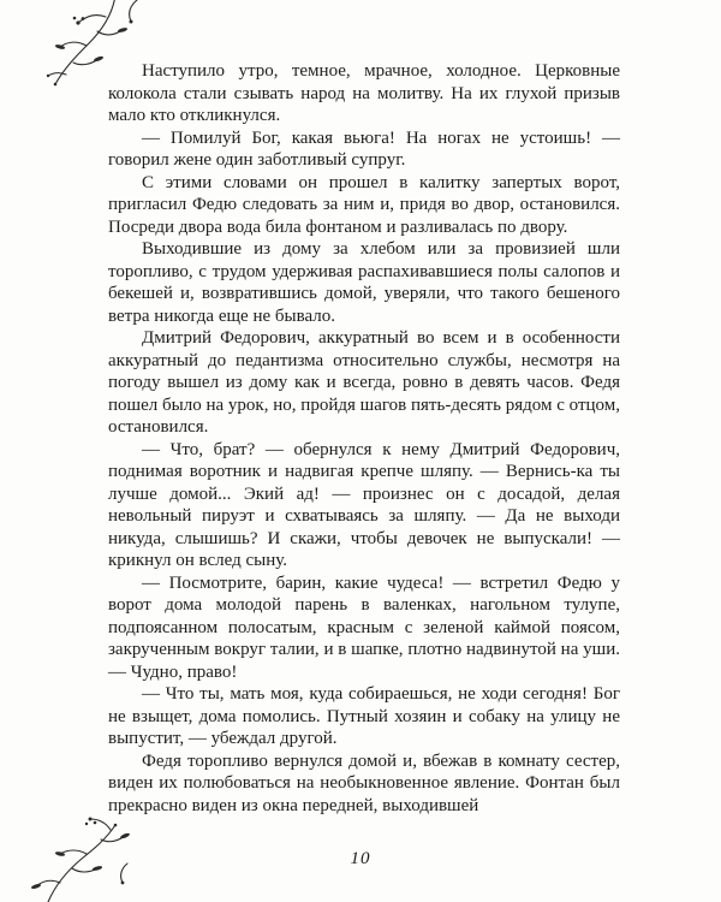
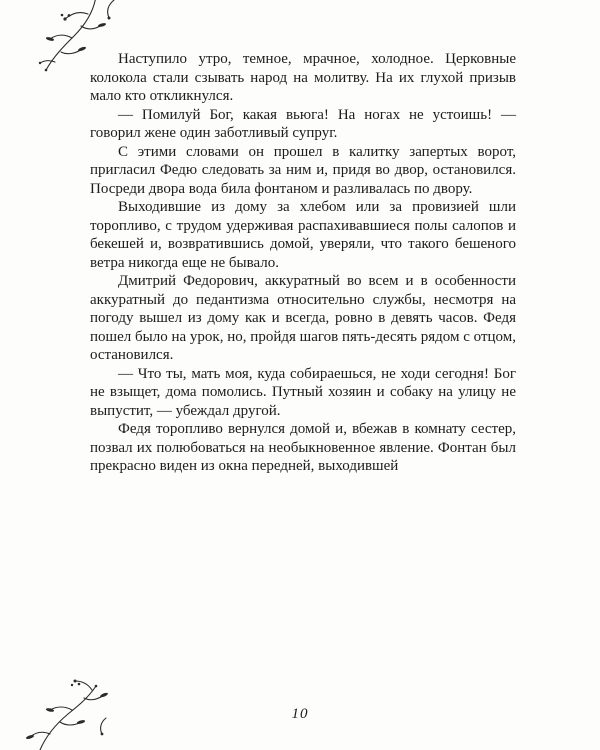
  Наступило утро, темное, мрачное, холодное. Церковные колокола стали сзывать народ на молитву. На их глухой призыв мало кто откликнулся.
  — Помилуй Бог, какая вьюга! На ногах не устоишь! — говорил жене один заботливый супруг.
  С этими словами он прошел в калитку запертых ворот, пригласил Федю следовать за ним и, придя во двор, остановился. Посреди двора вода била фонтаном и разливалась по двору.
  Выходившие из дому за хлебом или за провизией шли торопливо, с трудом удерживая распахивавшиеся полы салопов и бекешей и, возвратившись домой, уверяли, что такого бешеного ветра никогда еще не бывало.
  Дмитрий Федорович, аккуратный во всем и в особенности аккуратный до педантизма относительно службы, несмотря на погоду вышел из дому как и всегда, ровно в девять часов. Федя пошел было на урок, но, пройдя шагов пять-десять рядом с отцом, остановился.
- — Что, брат? — обернулся к нему Дмитрий Федорович, поднимая воротник и надвигая крепче шляпу. — Вернись-ка ты лучше домой... Экий ад! — произнес он с досадой, делая невольный пируэт и схватываясь за шляпу. — Да не выходи никуда, слышишь? И скажи, чтобы девочек не выпускали! — крикнул он вслед сыну.
- — Посмотрите, барин, какие чудеса! — встретил Федю у ворот дома молодой парень в валенках, нагольном тулупе, подпоясанном полосатым, красным с зеленой каймой поясом, закрученным вокруг талии, и в шапке, плотно надвинутой на уши. — Чудно, право!
  — Что ты, мать моя, куда собираешься, не ходи сегодня! Бог не взыщет, дома помолись. Путный хозяин и собаку на улицу не выпустит, — убеждал другой.
- Федя торопливо вернулся домой и, вбежав в комнату сестер, виден их полюбоваться на необыкновенное явление. Фонтан был прекрасно виден из окна передней, выходившей
+ Федя торопливо вернулся домой и, вбежав в комнату сестер, позвал их полюбоваться на необыкновенное явление. Фонтан был прекрасно виден из окна передней, выходившей
  10
